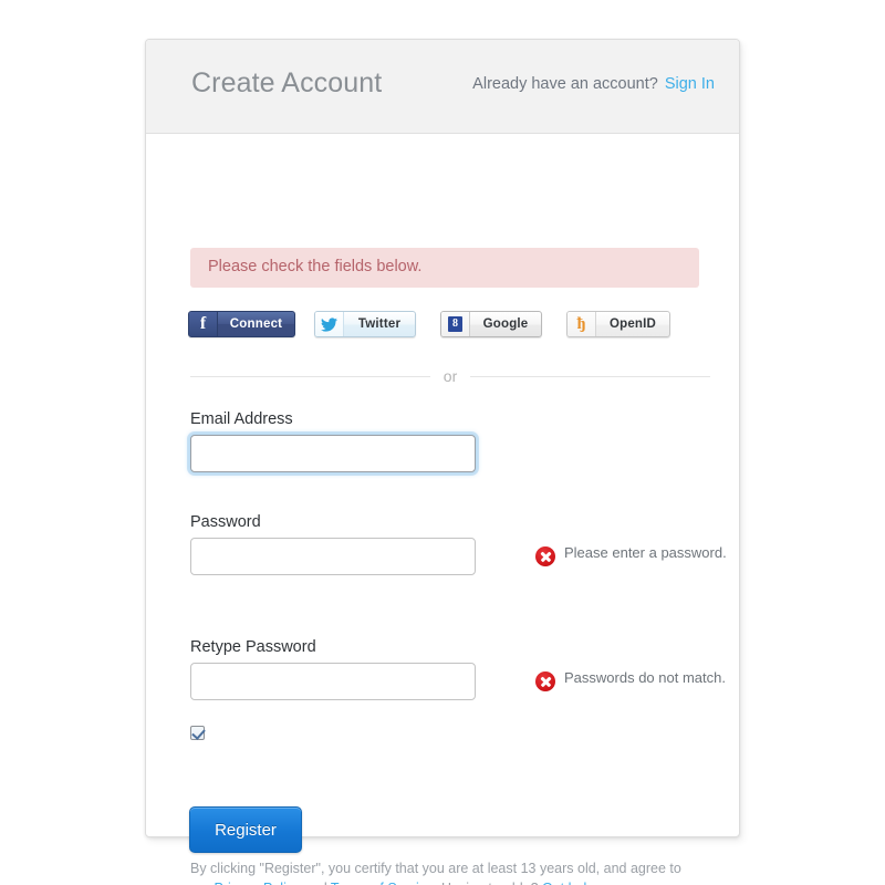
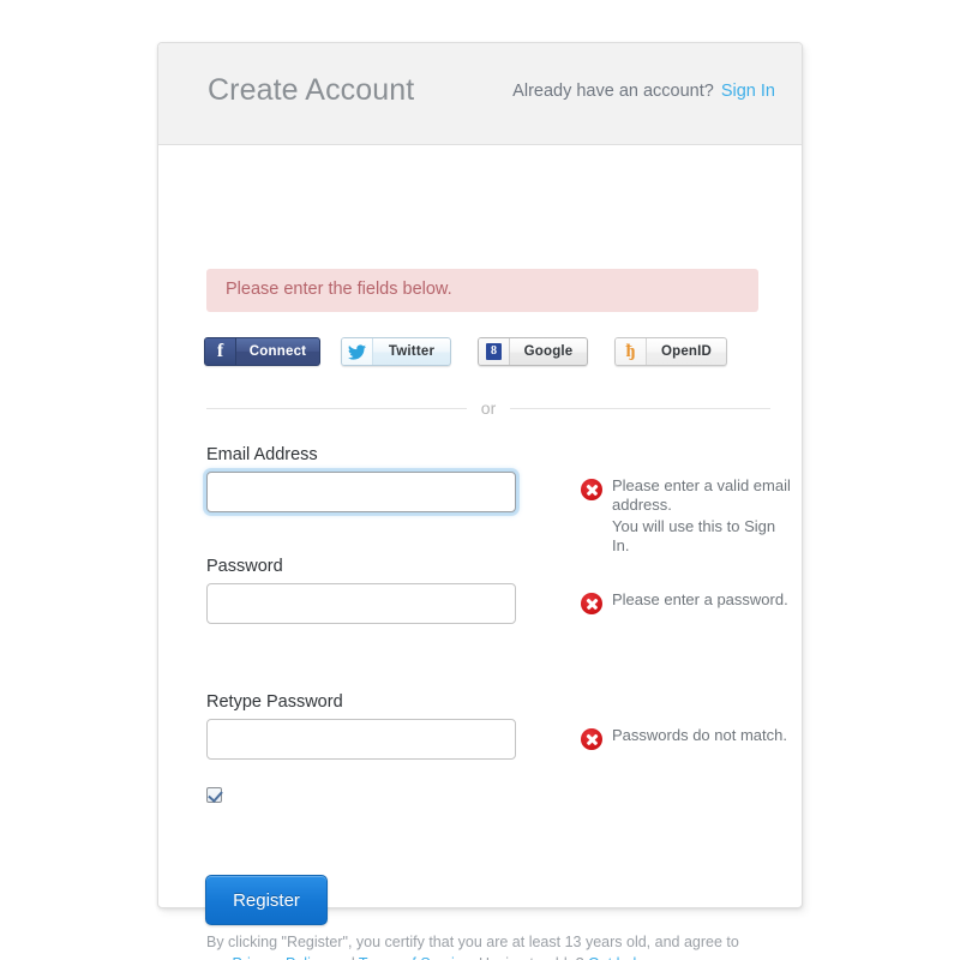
  Create Account
  Already have an account? Sign In
- Please check the fields below.
+ Please enter the fields below.
  f
  Connect
  Twitter
  8
  Google
  ђ
  OpenID
  or
  Email Address
+ Please enter a valid email address.
+ You will use this to Sign In.
  Password
  Please enter a password.
  Retype Password
  Passwords do not match.
  Register
